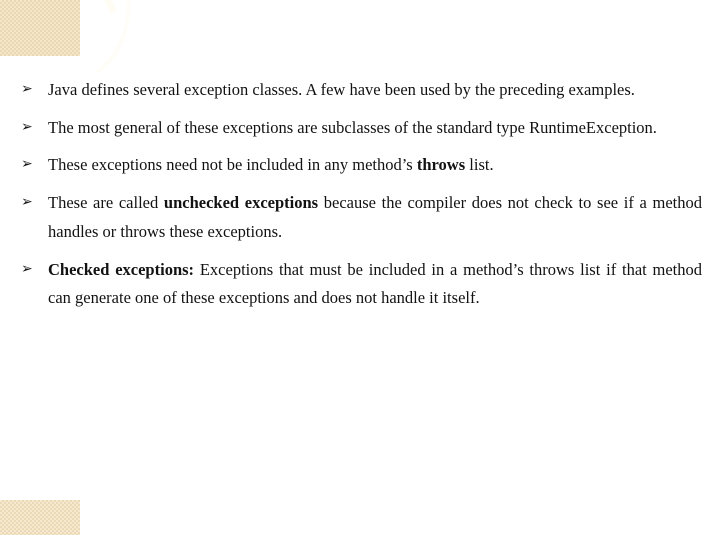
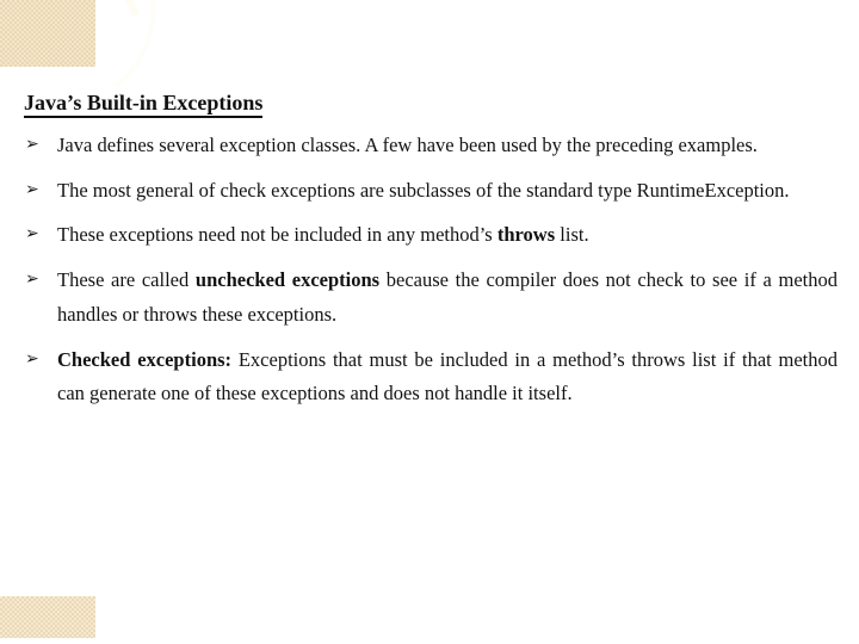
+ Java’s Built-in Exceptions
  ➢
  Java defines several exception classes. A few have been used by the preceding examples.
  ➢
- The most general of these exceptions are subclasses of the standard type RuntimeException.
+ The most general of check exceptions are subclasses of the standard type RuntimeException.
  ➢
  These exceptions need not be included in any method’s throws list.
  ➢
  These are called unchecked exceptions because the compiler does not check to see if a method handles or throws these exceptions.
  ➢
  Checked exceptions: Exceptions that must be included in a method’s throws list if that method can generate one of these exceptions and does not handle it itself.
